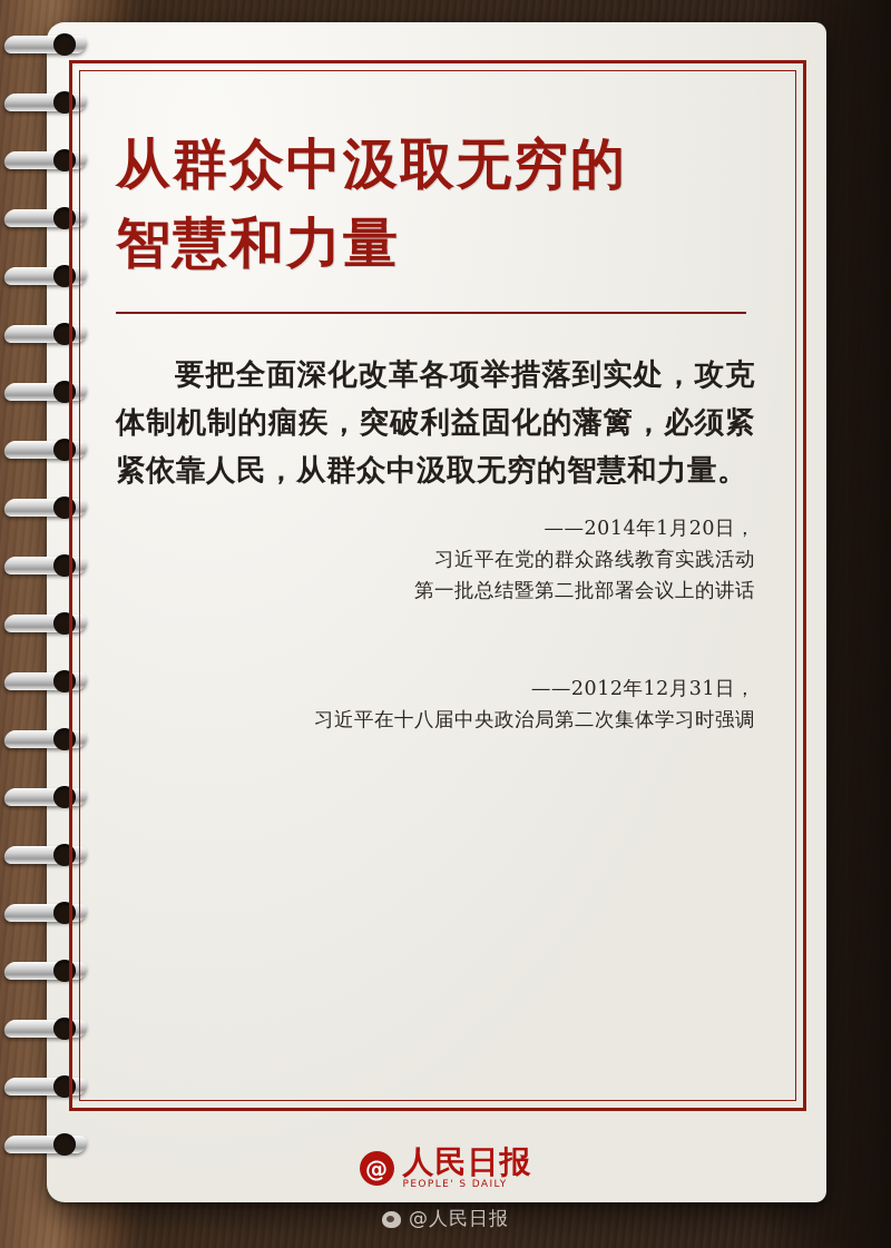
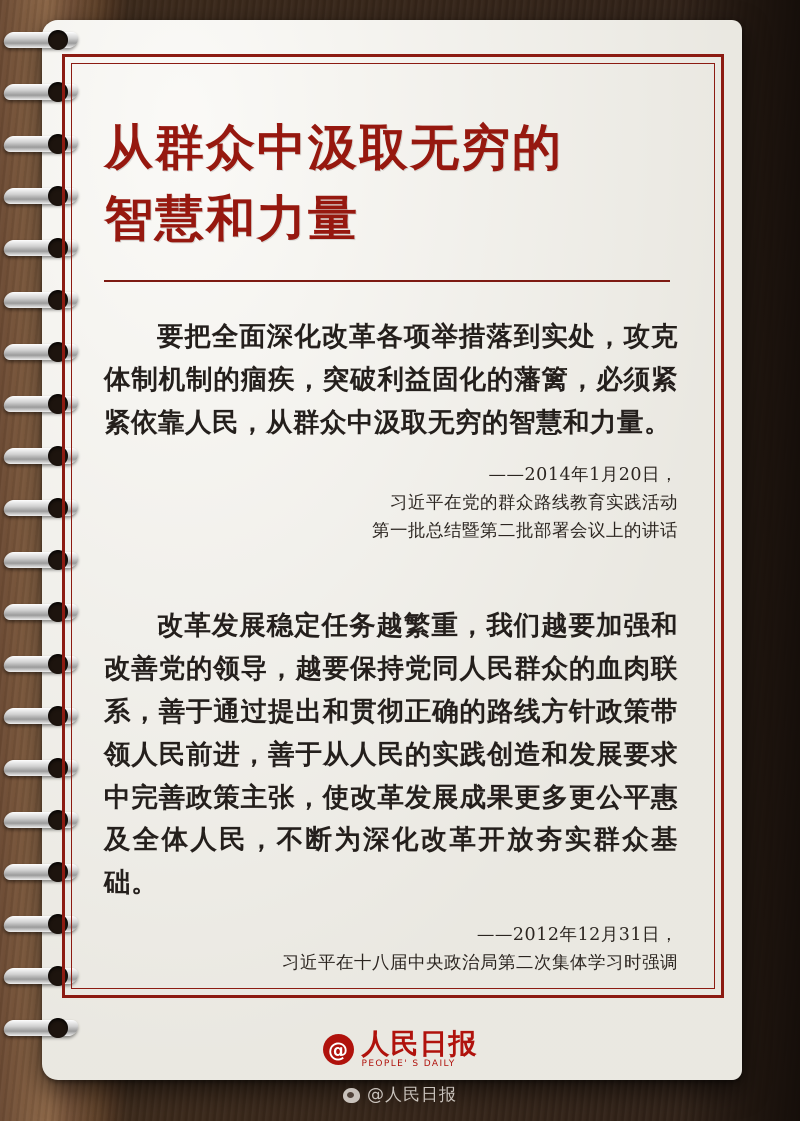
  从群众中汲取无穷的
  智慧和力量
  要把全面深化改革各项举措落到实处，攻克体制机制的痼疾，突破利益固化的藩篱，必须紧紧依靠人民，从群众中汲取无穷的智慧和力量。
  ——2014年1月20日，
  习近平在党的群众路线教育实践活动
  第一批总结暨第二批部署会议上的讲话
+ 改革发展稳定任务越繁重，我们越要加强和改善党的领导，越要保持党同人民群众的血肉联系，善于通过提出和贯彻正确的路线方针政策带领人民前进，善于从人民的实践创造和发展要求中完善政策主张，使改革发展成果更多更公平惠及全体人民，不断为深化改革开放夯实群众基础。
  ——2012年12月31日，
  习近平在十八届中央政治局第二次集体学习时强调
  @
  人民日报
  PEOPLE' S DAILY
  @人民日报
